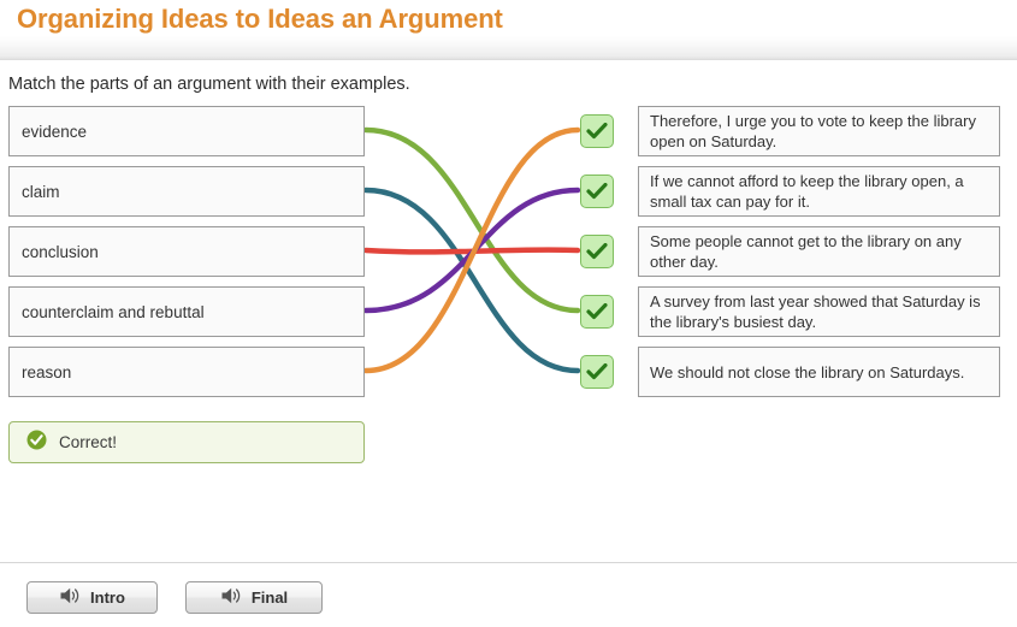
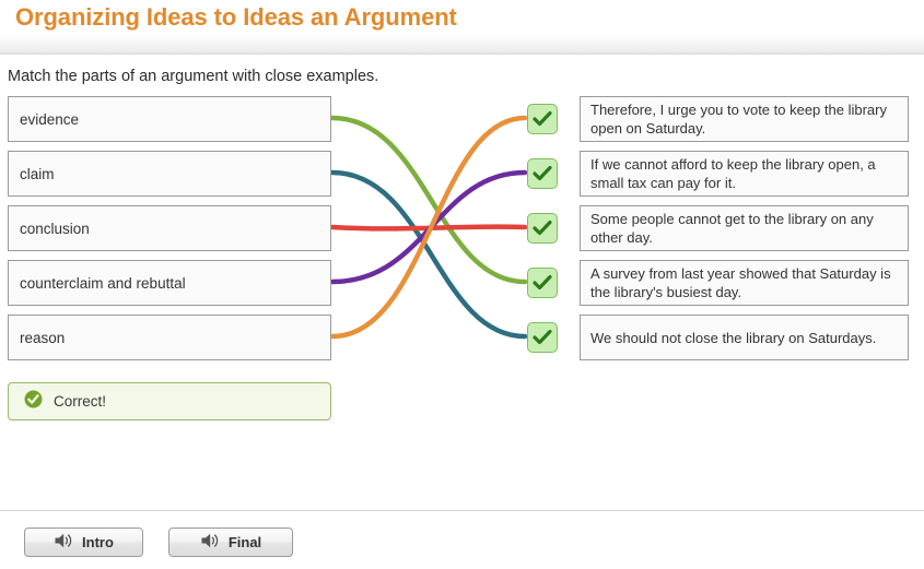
  Organizing Ideas to Ideas an Argument
- Match the parts of an argument with their examples.
+ Match the parts of an argument with close examples.
  evidence
  claim
  conclusion
  counterclaim and rebuttal
  reason
  Therefore, I urge you to vote to keep the library open on Saturday.
  If we cannot afford to keep the library open, a small tax can pay for it.
  Some people cannot get to the library on any other day.
  A survey from last year showed that Saturday is the library's busiest day.
  We should not close the library on Saturdays.
  Correct!
  Intro
  Final
